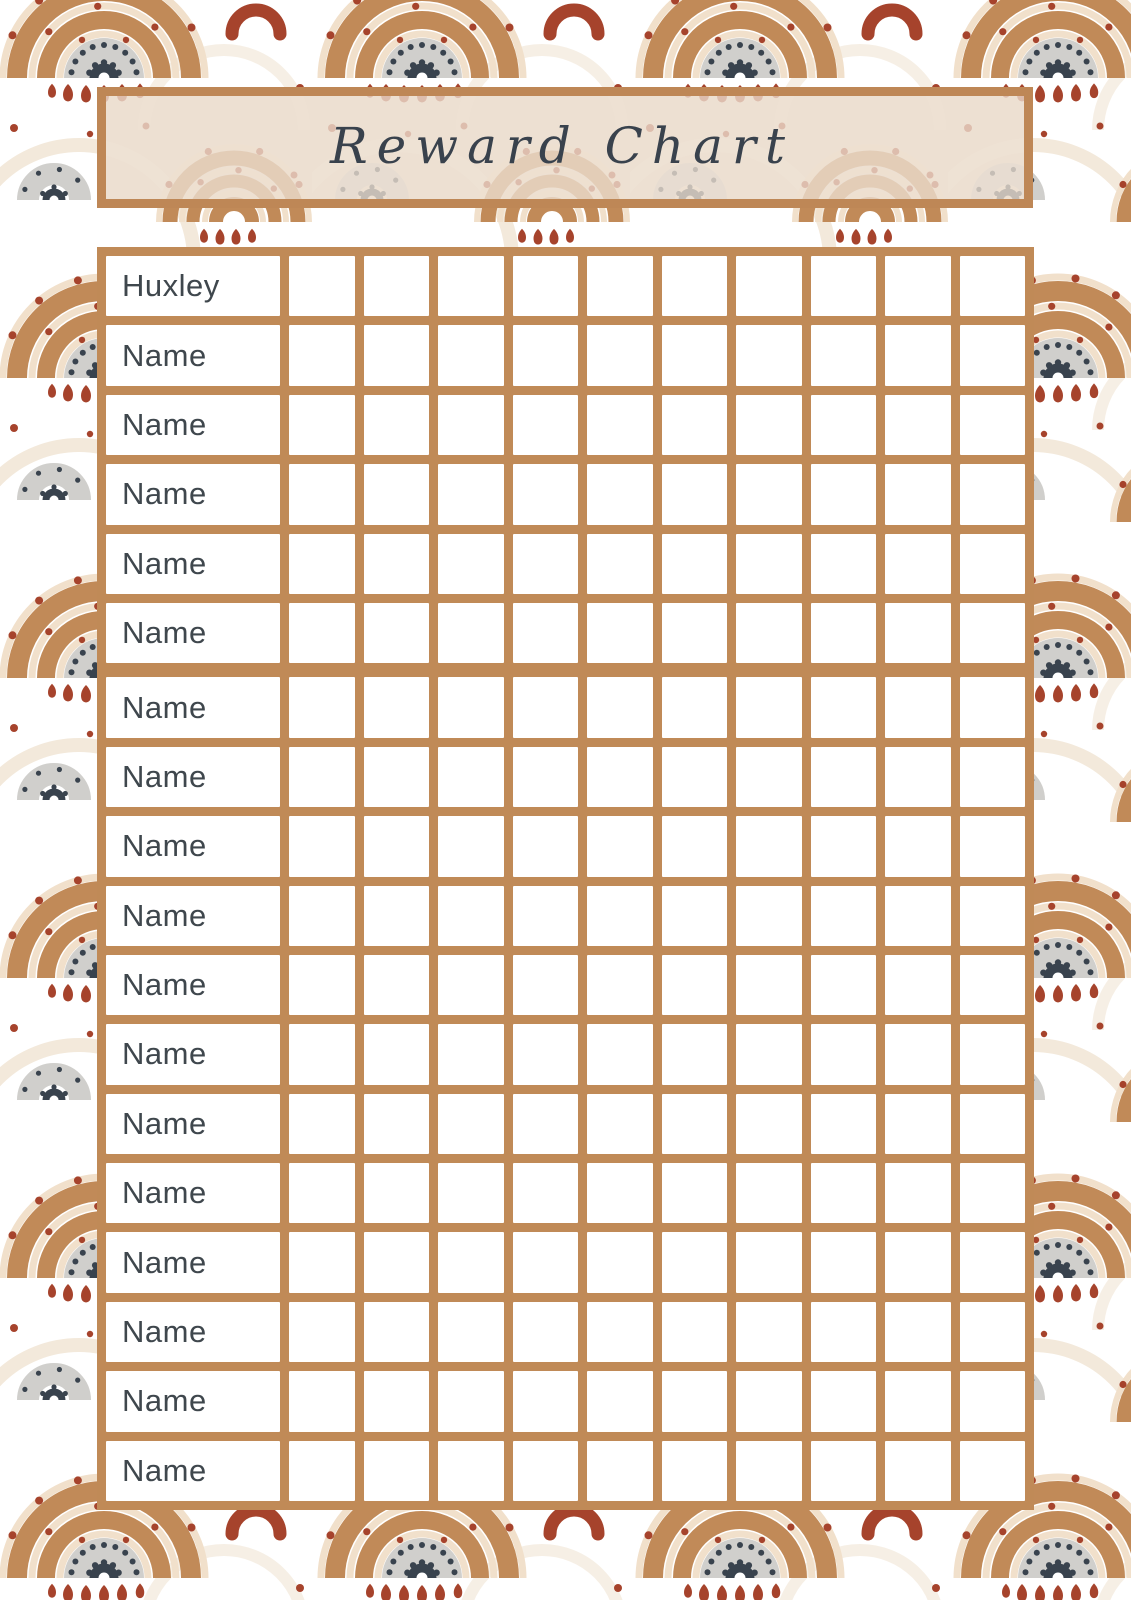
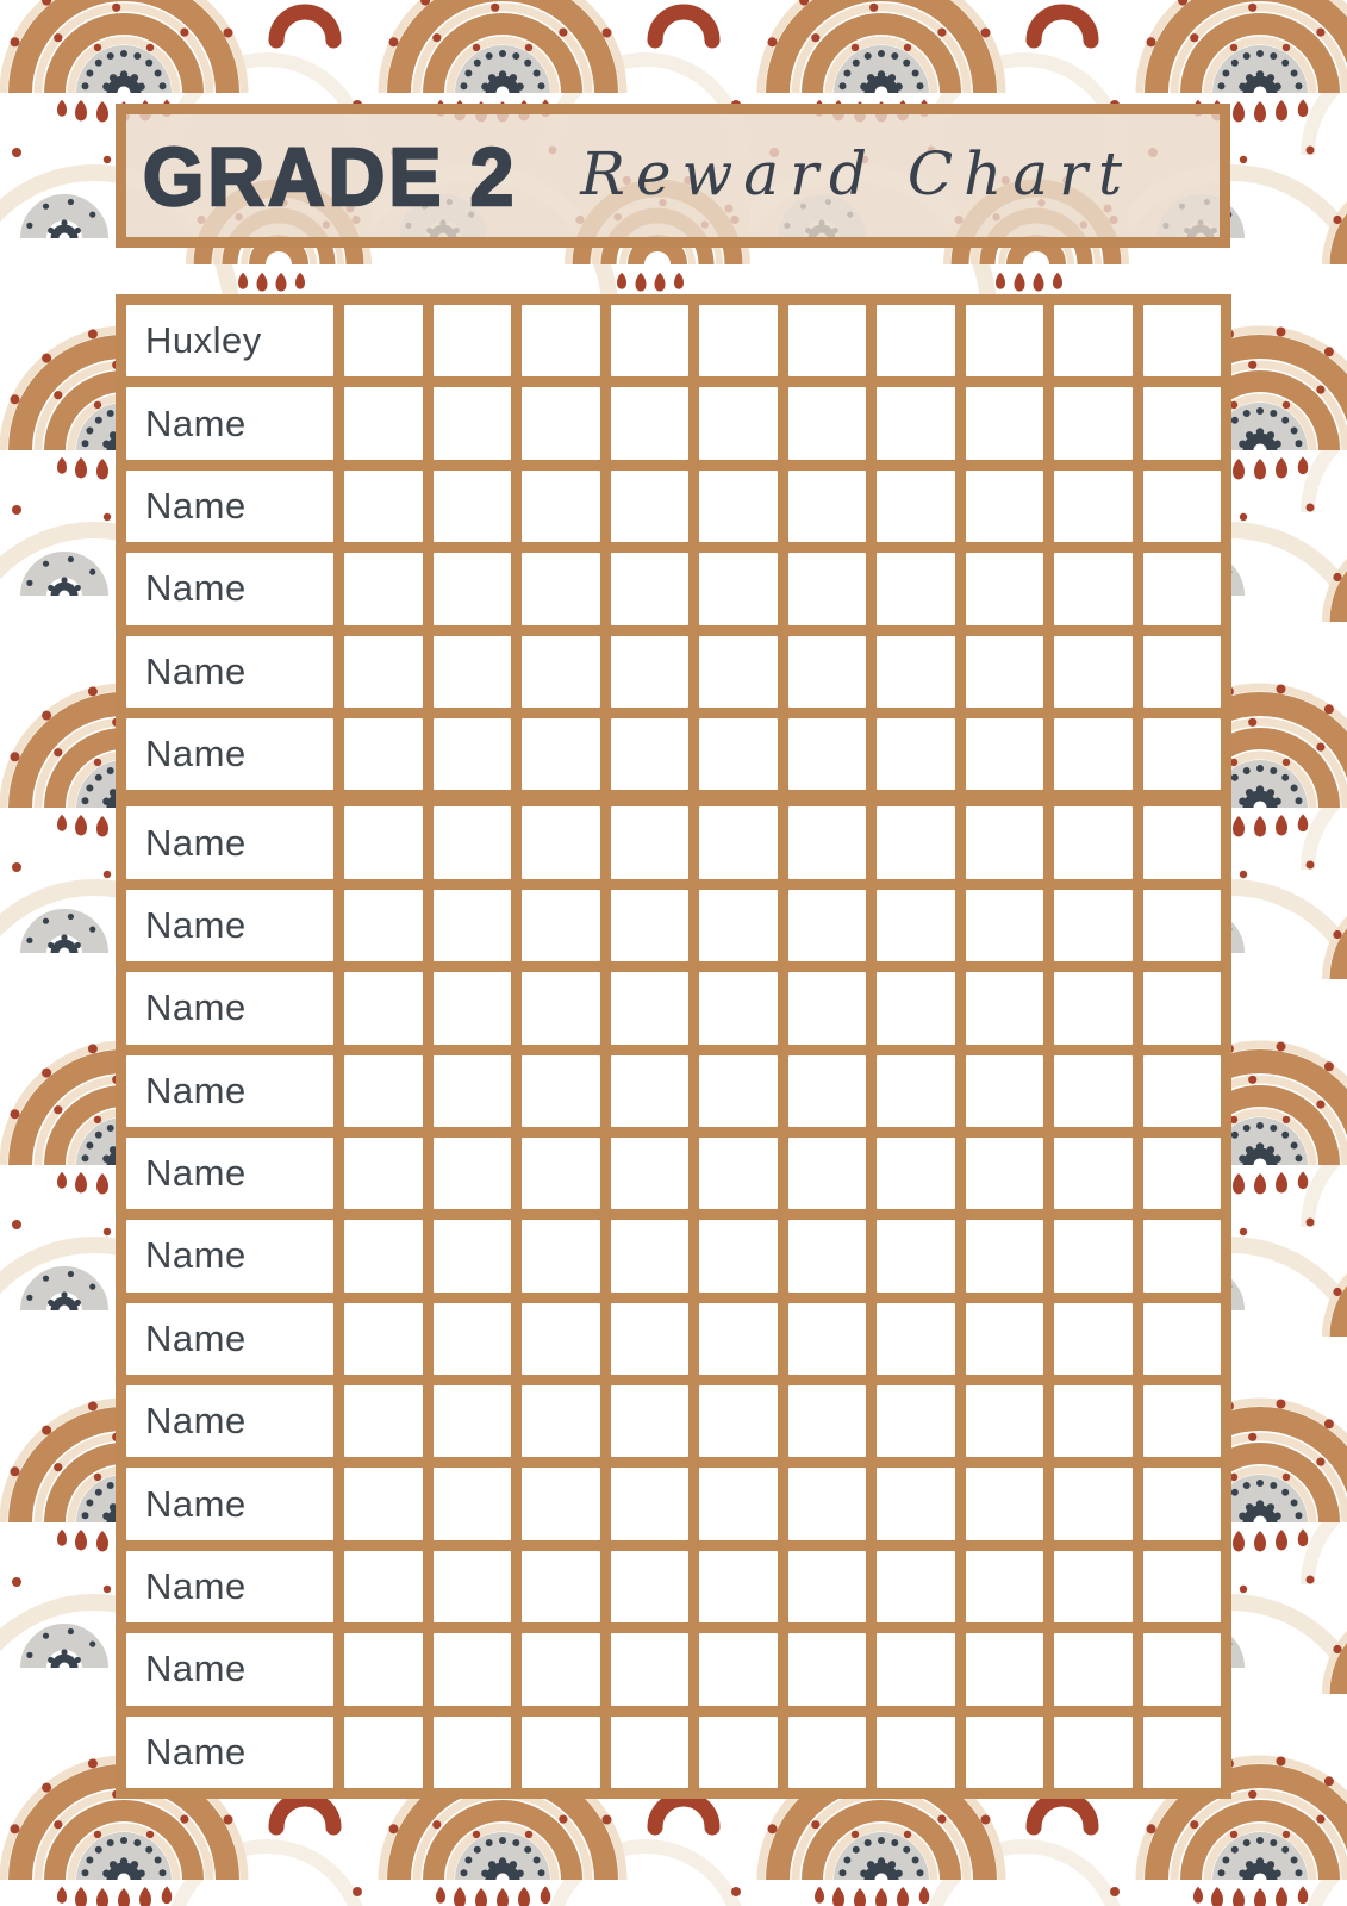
+ GRADE 2
  Reward Chart
  Huxley
  Name
  Name
  Name
  Name
  Name
  Name
  Name
  Name
  Name
  Name
  Name
  Name
  Name
  Name
  Name
  Name
  Name
